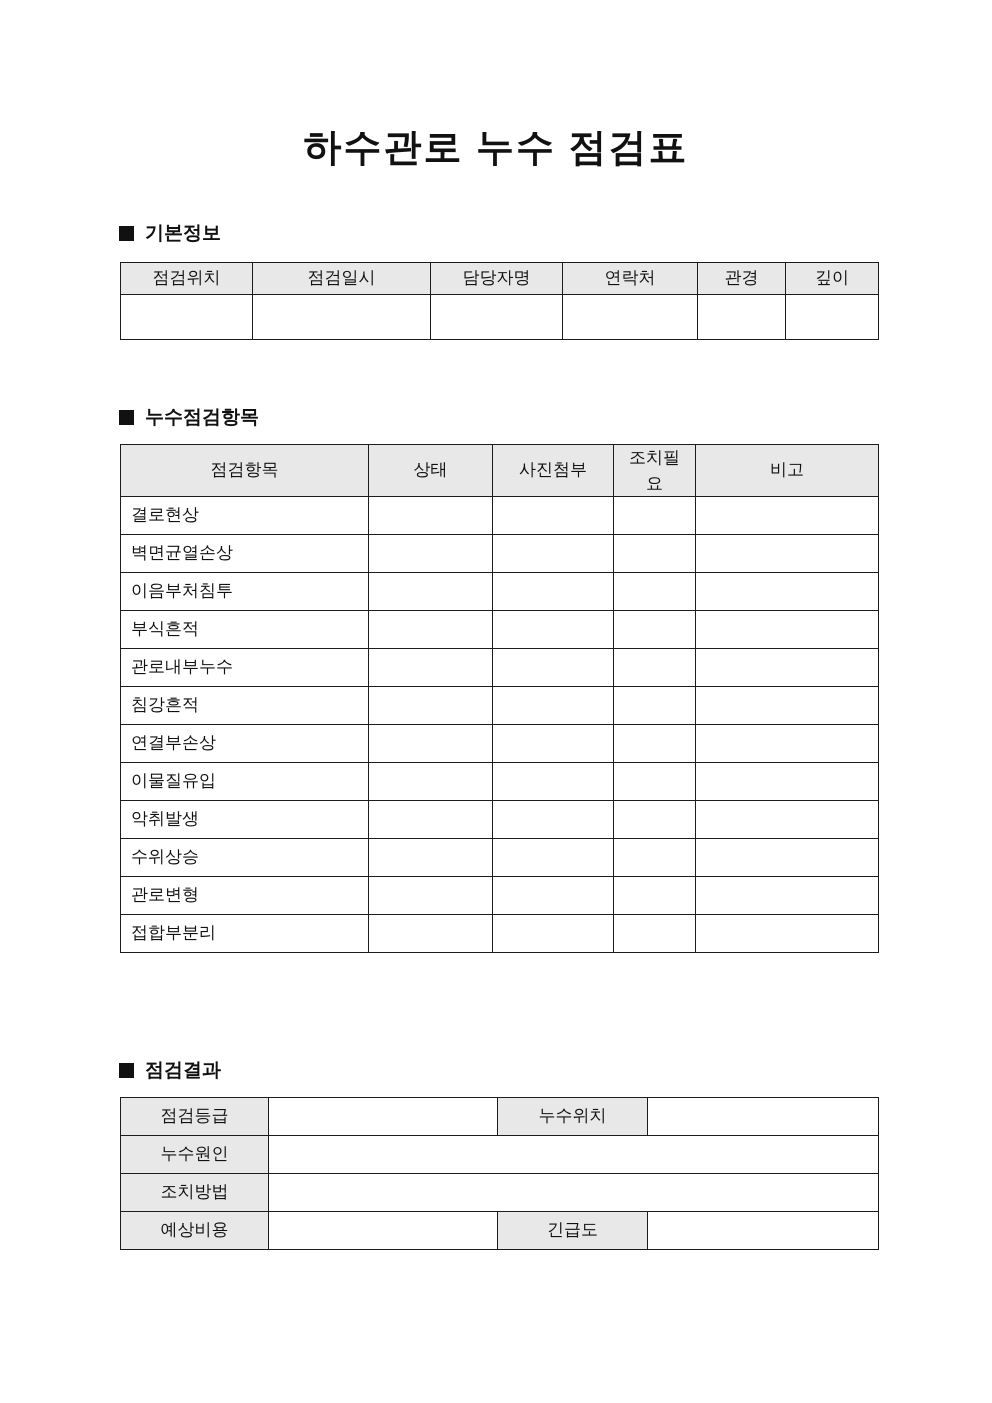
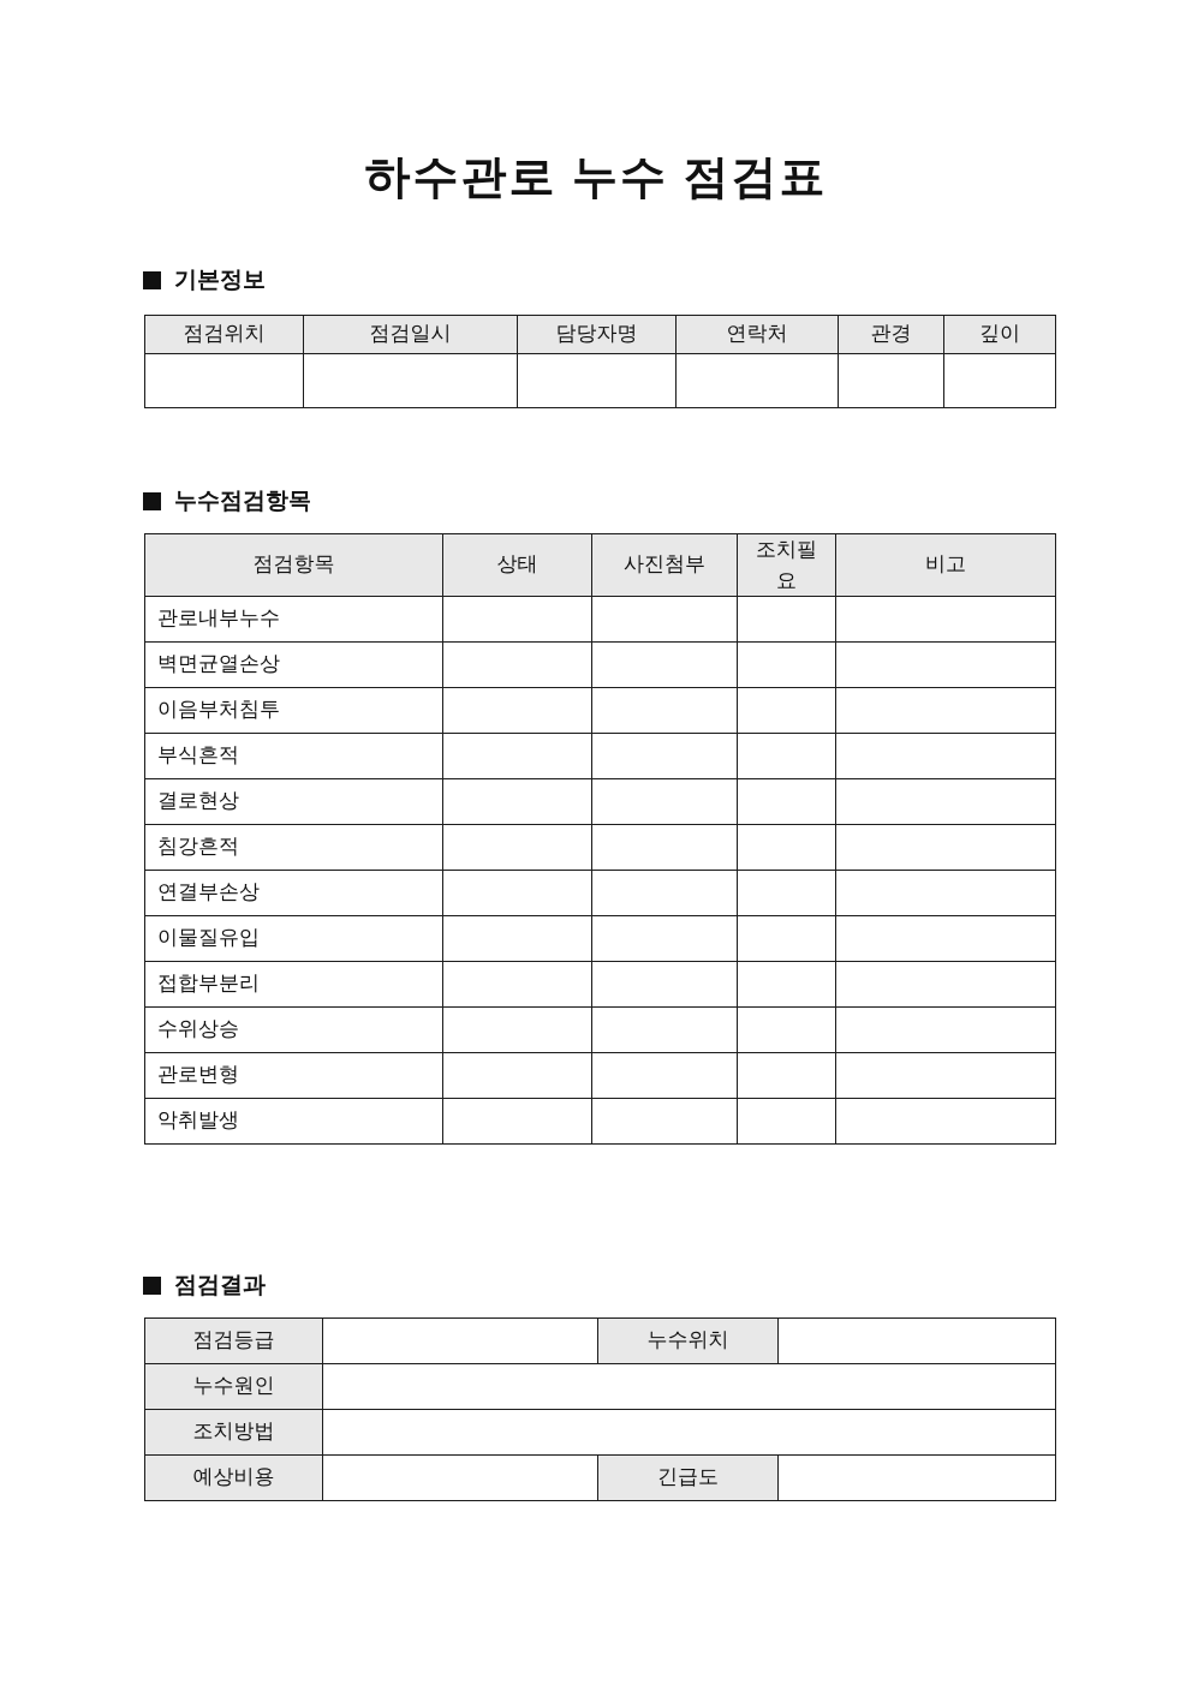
  하수관로 누수 점검표
  기본정보
  점검위치	점검일시	담당자명	연락처	관경	깊이
  누수점검항목
  점검항목	상태	사진첨부	조치필요	비고
- 결로현상
+ 관로내부누수
  벽면균열손상
  이음부처침투
  부식흔적
- 관로내부누수
+ 결로현상
  침강흔적
  연결부손상
  이물질유입
- 악취발생
+ 접합부분리
  수위상승
  관로변형
- 접합부분리
+ 악취발생
  점검결과
  점검등급		누수위치
  누수원인
  조치방법
  예상비용		긴급도
